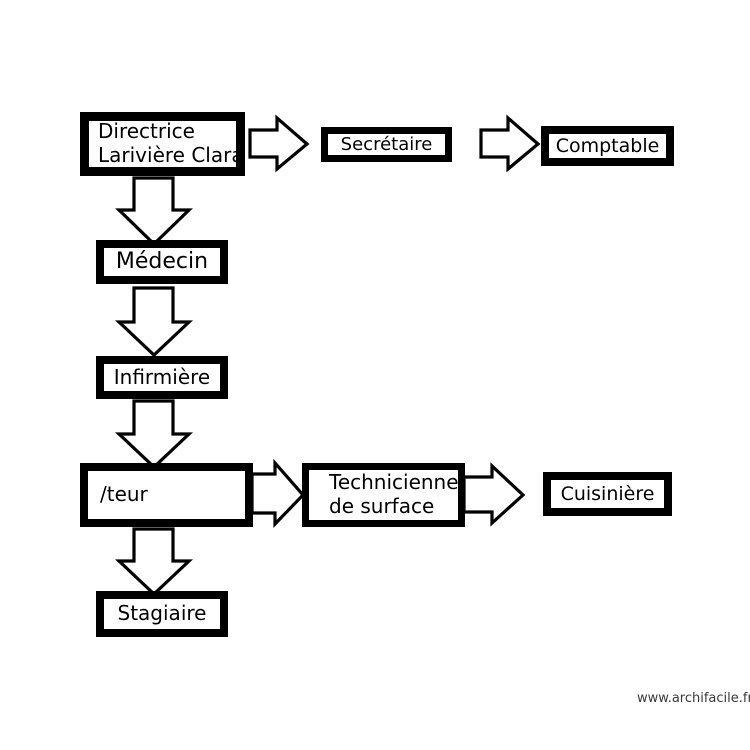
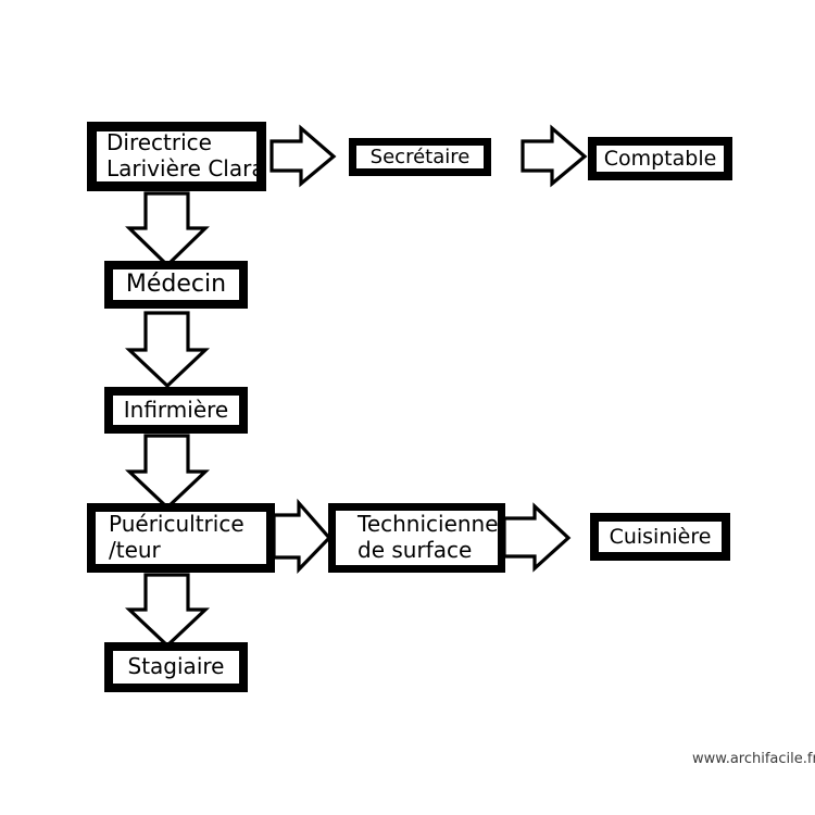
  Directrice
  Larivière Clara
  Secrétaire
  Comptable
  Médecin
  Infirmière
+ Puéricultrice
  /teur
  Technicienne
  de surface
  Cuisinière
  Stagiaire
  www.archifacile.f
